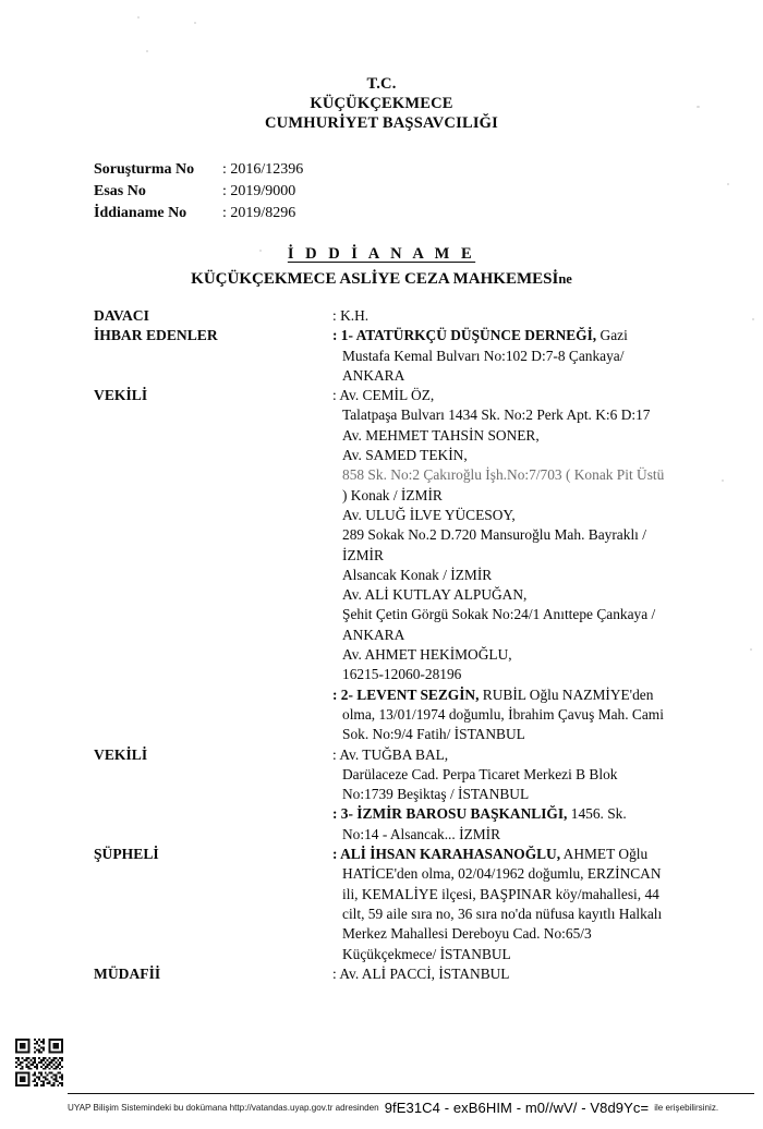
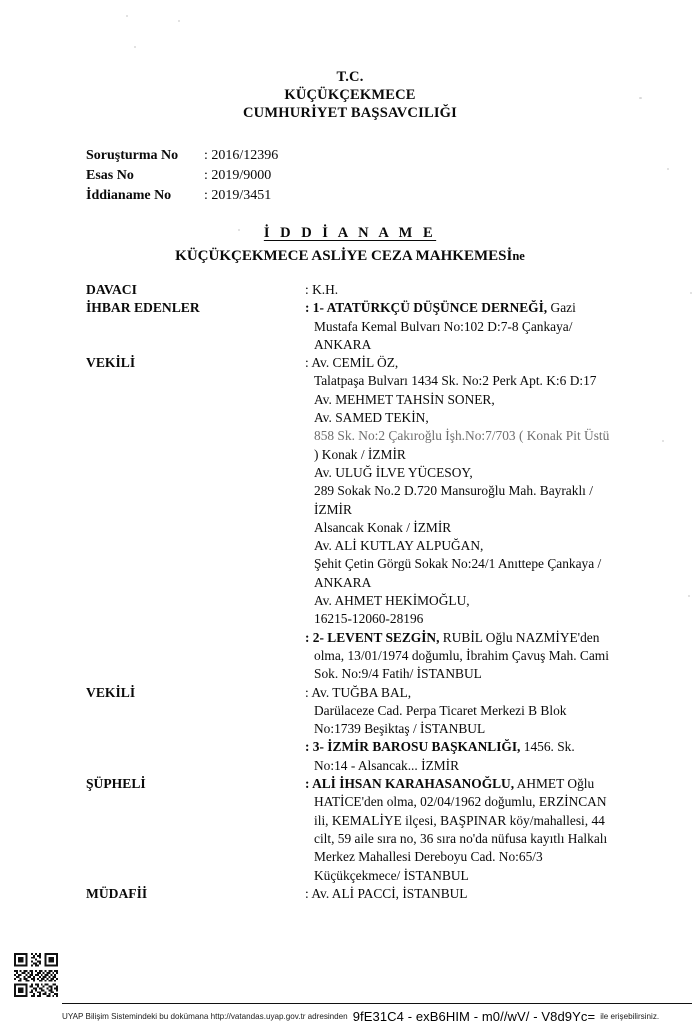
  T.C.
  KÜÇÜKÇEKMECE
  CUMHURİYET BAŞSAVCILIĞI
  Soruşturma No
  : 2016/12396
  Esas No
  : 2019/9000
  İddianame No
- : 2019/8296
+ : 2019/3451
  İ D D İ A N A M E
  KÜÇÜKÇEKMECE ASLİYE CEZA MAHKEMESİne
  DAVACI
  : K.H.
  İHBAR EDENLER
  : 1- ATATÜRKÇÜ DÜŞÜNCE DERNEĞİ, Gazi
  Mustafa Kemal Bulvarı No:102 D:7-8 Çankaya/
  ANKARA
  VEKİLİ
  : Av. CEMİL ÖZ,
  Talatpaşa Bulvarı 1434 Sk. No:2 Perk Apt. K:6 D:17
  Av. MEHMET TAHSİN SONER,
  Av. SAMED TEKİN,
  858 Sk. No:2 Çakıroğlu İşh.No:7/703 ( Konak Pit Üstü
  ) Konak / İZMİR
  Av. ULUĞ İLVE YÜCESOY,
  289 Sokak No.2 D.720 Mansuroğlu Mah. Bayraklı /
  İZMİR
  Alsancak Konak / İZMİR
  Av. ALİ KUTLAY ALPUĞAN,
  Şehit Çetin Görgü Sokak No:24/1 Anıttepe Çankaya /
  ANKARA
  Av. AHMET HEKİMOĞLU,
  16215-12060-28196
  : 2- LEVENT SEZGİN, RUBİL Oğlu NAZMİYE'den
  olma, 13/01/1974 doğumlu, İbrahim Çavuş Mah. Cami
  Sok. No:9/4 Fatih/ İSTANBUL
  VEKİLİ
  : Av. TUĞBA BAL,
  Darülaceze Cad. Perpa Ticaret Merkezi B Blok
  No:1739 Beşiktaş / İSTANBUL
  : 3- İZMİR BAROSU BAŞKANLIĞI, 1456. Sk.
  No:14 - Alsancak... İZMİR
  ŞÜPHELİ
  : ALİ İHSAN KARAHASANOĞLU, AHMET Oğlu
  HATİCE'den olma, 02/04/1962 doğumlu, ERZİNCAN
  ili, KEMALİYE ilçesi, BAŞPINAR köy/mahallesi, 44
  cilt, 59 aile sıra no, 36 sıra no'da nüfusa kayıtlı Halkalı
  Merkez Mahallesi Dereboyu Cad. No:65/3
  Küçükçekmece/ İSTANBUL
  MÜDAFİİ
  : Av. ALİ PACCİ, İSTANBUL
  UYAP Bilişim Sistemindeki bu dokümana http://vatandas.uyap.gov.tr adresinden
  9fE31C4 - exB6HIM - m0//wV/ - V8d9Yc=
  ile erişebilirsiniz.
